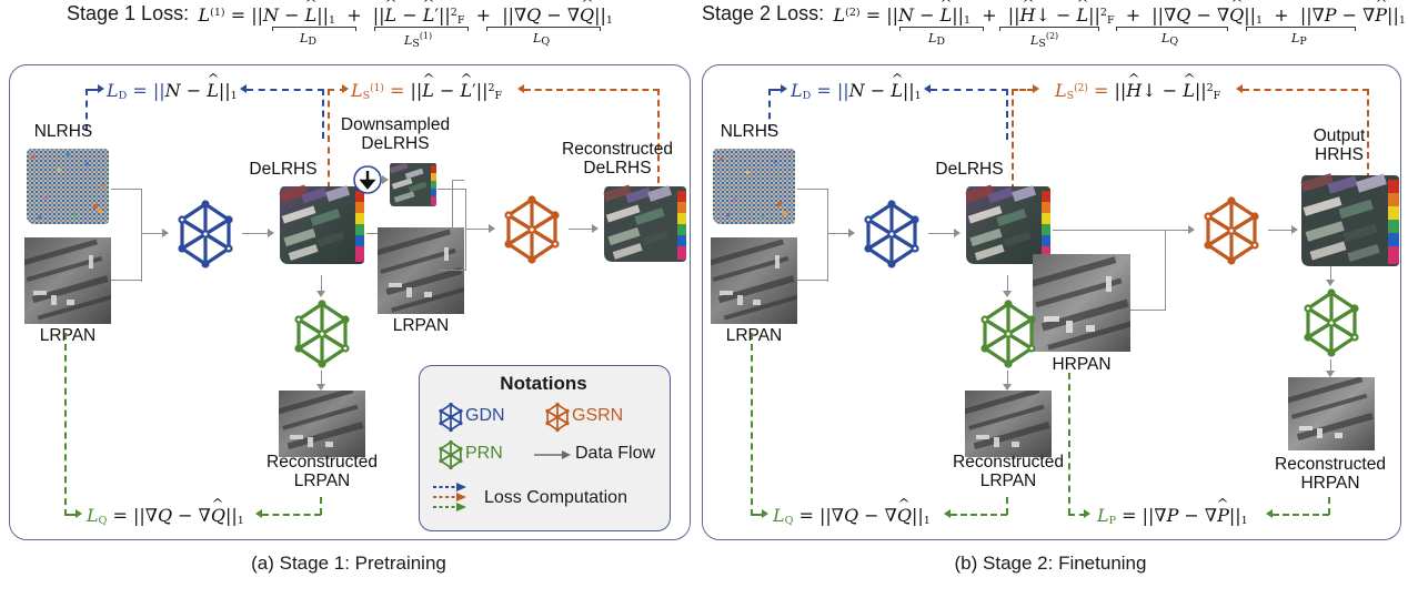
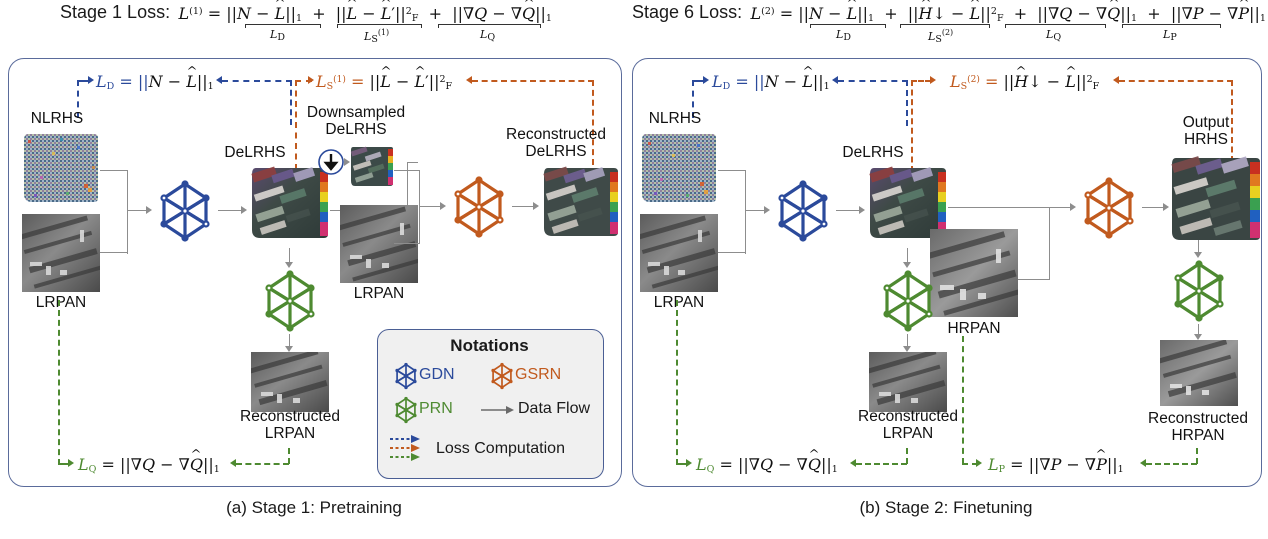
  Stage 1 Loss: L(1) = ||N − L||1 + ||L − L′||2F + ||∇Q − ∇Q||1
  LD
  LS(1)
  LQ
- Stage 2 Loss: L(2) = ||N − L||1 + ||H↓ − L||2F + ||∇Q − ∇Q||1 + ||∇P − ∇P||1
+ Stage 6 Loss: L(2) = ||N − L||1 + ||H↓ − L||2F + ||∇Q − ∇Q||1 + ||∇P − ∇P||1
  LD
  LS(2)
  LQ
  LP
  LD = ||N − L||1
  LS(1) = ||L − L′||2F
  NLRHS
  LRPAN
  DeLRHS
  Downsampled
  DeLRHS
  LRPAN
  Reconstructed
  DeLRHS
  Reconstructed
  LRPAN
  LQ = ||∇Q − ∇Q||1
  Notations
  GDN
  GSRN
  PRN
  Data Flow
  Loss Computation
  LD = ||N − L||1
  LS(2) = ||H↓ − L||2F
  NLRHS
  LRPAN
  DeLRHS
  HRPAN
  Output
  HRHS
  Reconstructed
  LRPAN
  Reconstructed
  HRPAN
  LQ = ||∇Q − ∇Q||1
  LP = ||∇P − ∇P||1
  (a) Stage 1: Pretraining
  (b) Stage 2: Finetuning
